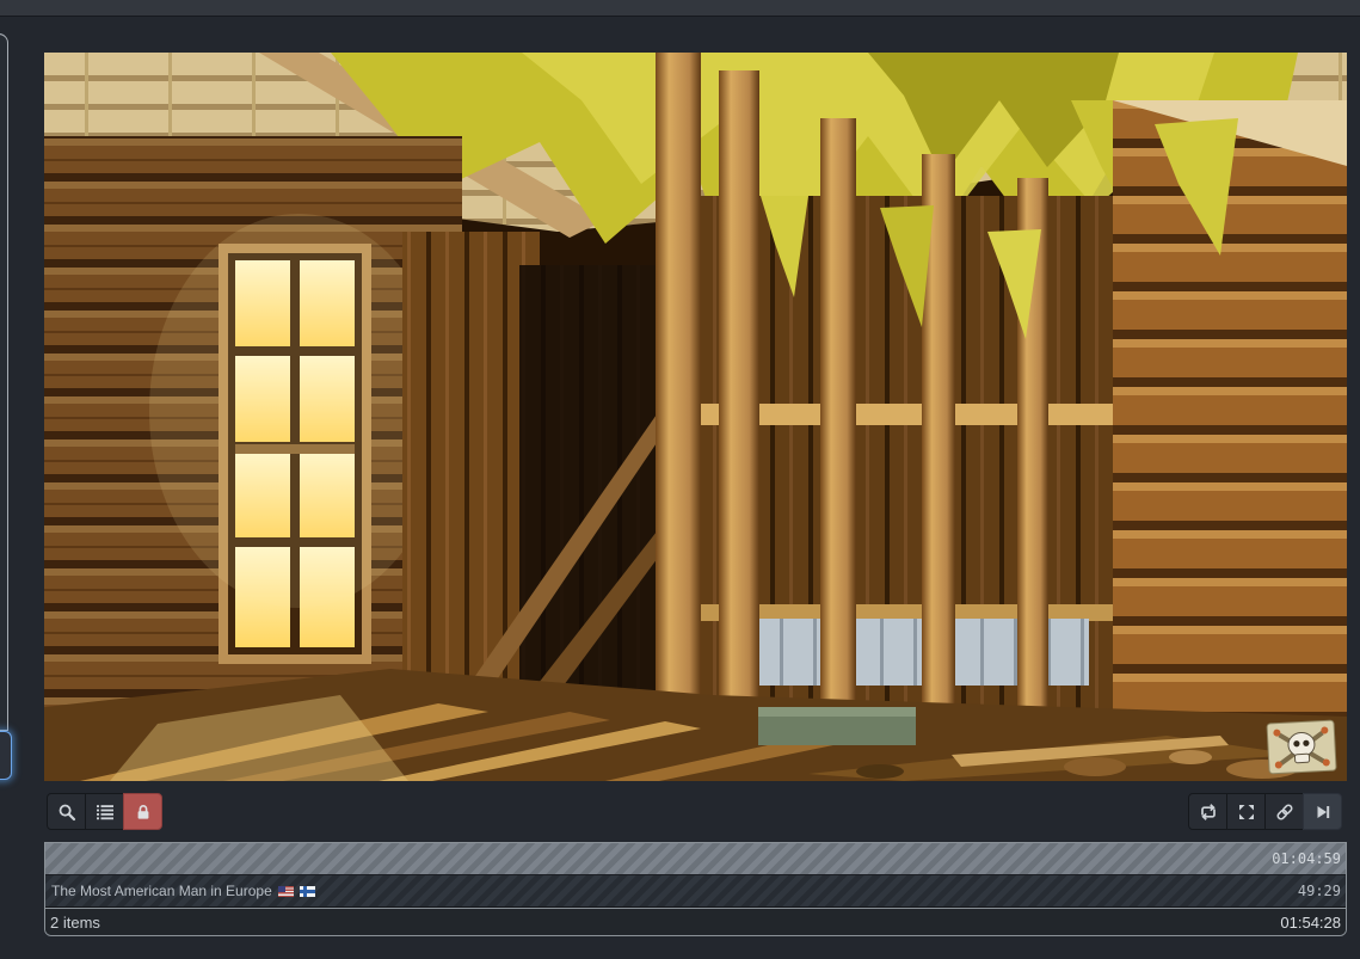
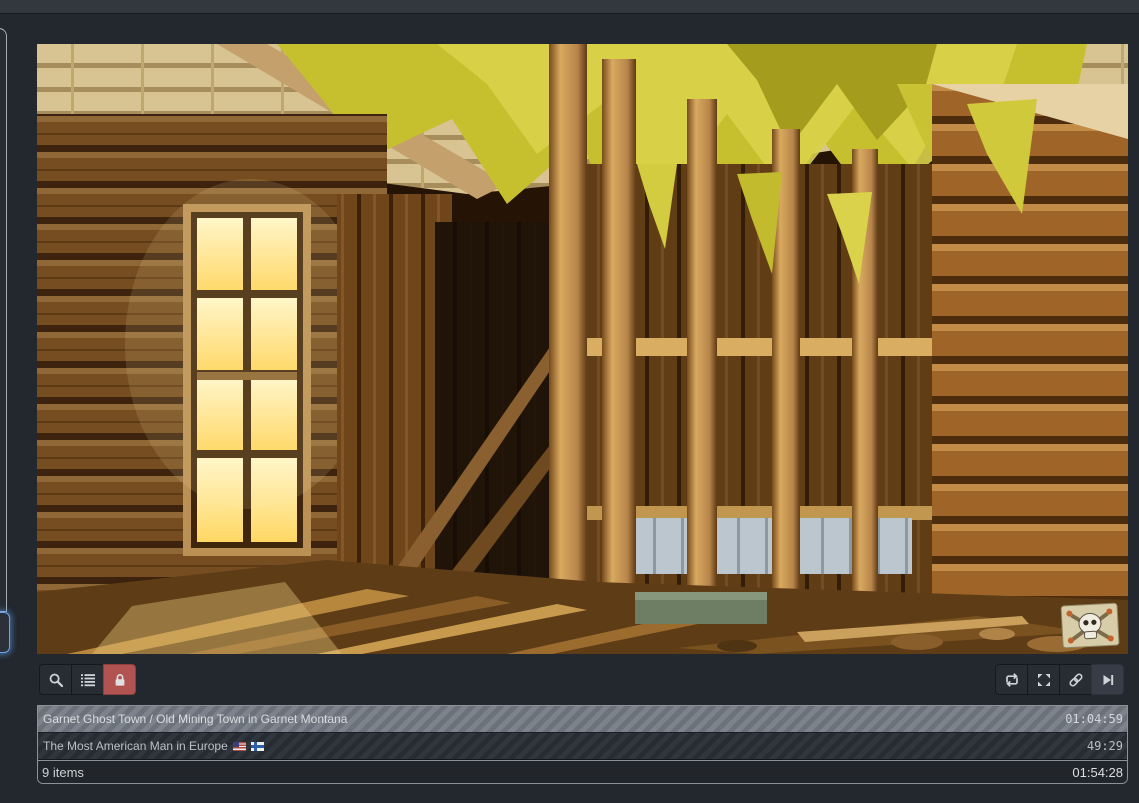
+ Garnet Ghost Town / Old Mining Town in Garnet Montana
  01:04:59
  The Most American Man in Europe
  49:29
- 2 items
+ 9 items
  01:54:28
